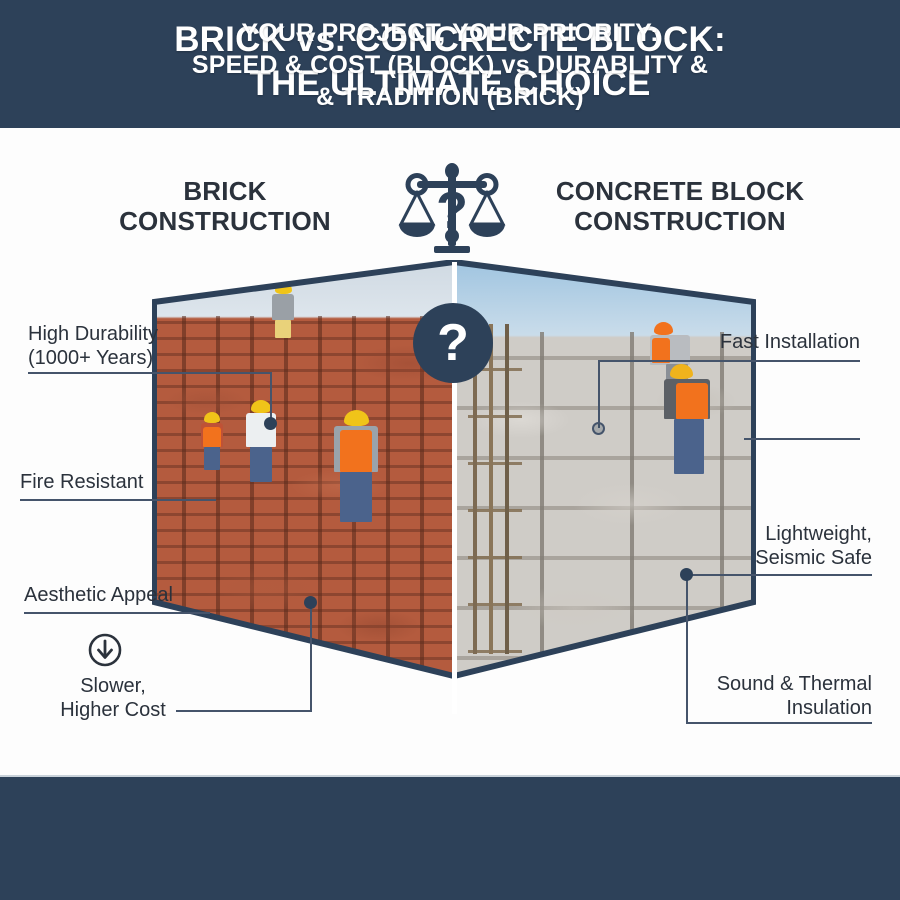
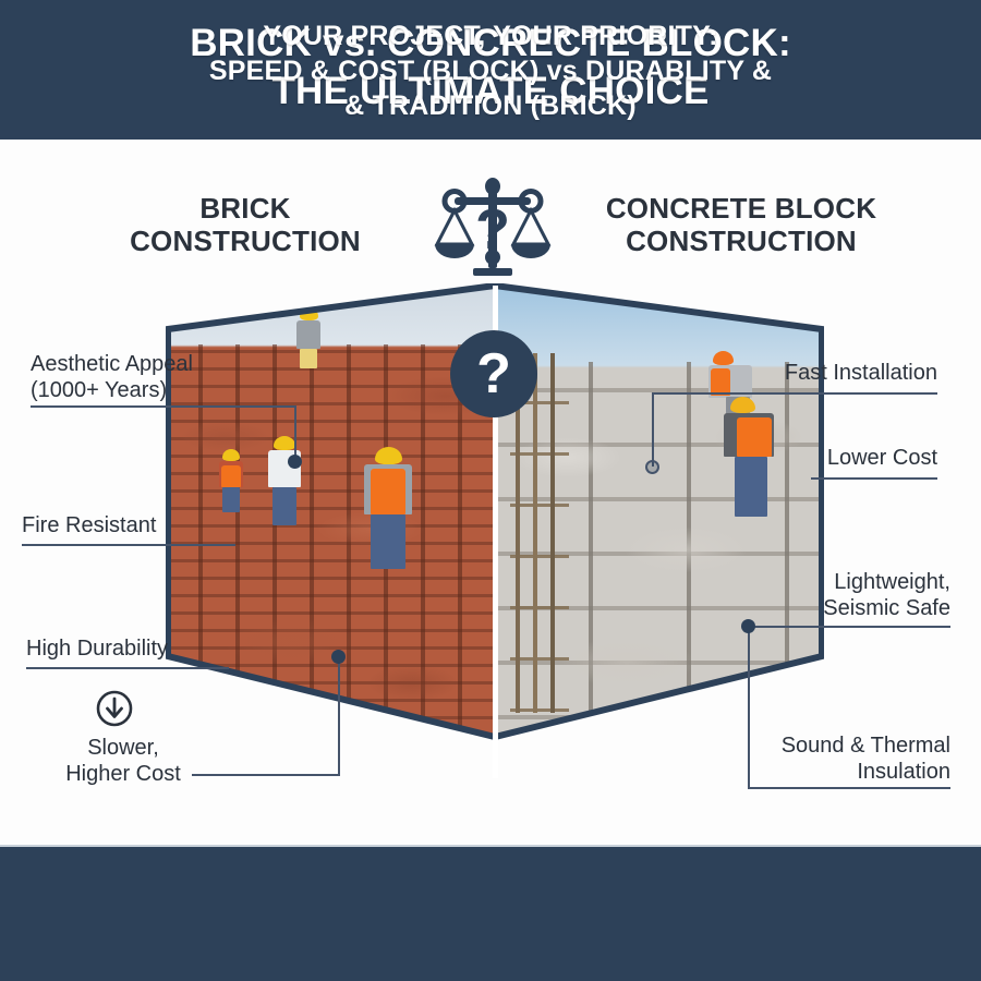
  BRICK vs. CONCRECTE BLOCK:
  THE ULTIMATE CHOICE
  BRICK
  CONSTRUCTION
  CONCRETE BLOCK
  CONSTRUCTION
  ?
  ?
- High Durability
+ Aesthetic Appeal
  (1000+ Years)
  Fire Resistant
- Aesthetic Appeal
+ High Durability
  Slower,
  Higher Cost
  Fast Installation
+ Lower Cost
  Lightweight,
  Seismic Safe
  Sound & Thermal
  Insulation
  YOUR PROJECT, YOUR PRIORITY:
  SPEED & COST (BLOCK) vs DURABLITY &
  & TRADITION (BRICK)
